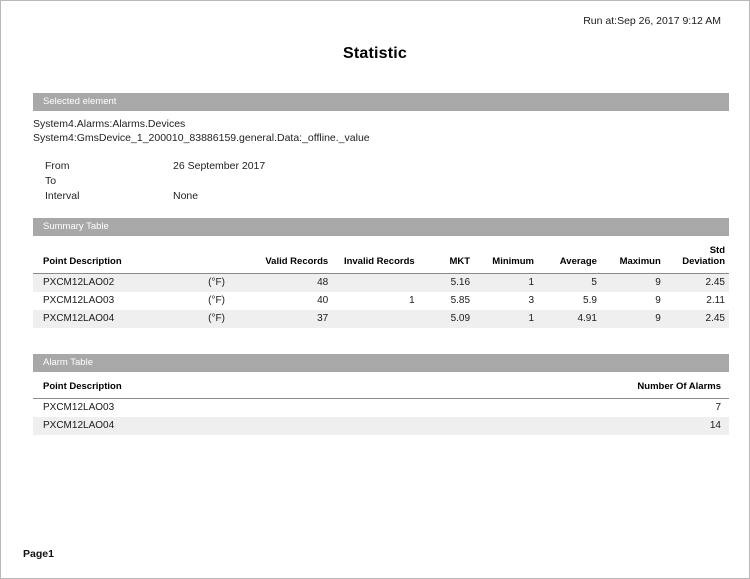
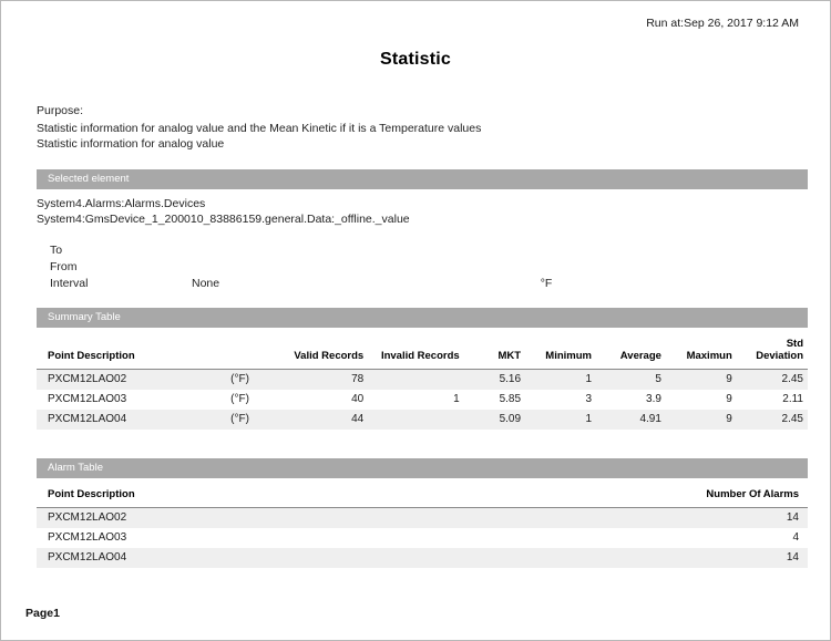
  Run at:Sep 26, 2017 9:12 AM
  Statistic
+ Purpose:
+ Statistic information for analog value and the Mean Kinetic if it is a Temperature values
+ Statistic information for analog value
  Selected element
  System4.Alarms:Alarms.Devices
  System4:GmsDevice_1_200010_83886159.general.Data:_offline._value
- From
+ To
- 26 September 2017
- To
+ From
  Interval
  None
+ °F
  Summary Table
  Point Description		Valid Records	Invalid Records	MKT	Minimum	Average	Maximun	Std Deviation
- PXCM12LAO02	(°F)	48		5.16	1	5	9	2.45
+ PXCM12LAO02	(°F)	78		5.16	1	5	9	2.45
- PXCM12LAO03	(°F)	40	1	5.85	3	5.9	9	2.11
+ PXCM12LAO03	(°F)	40	1	5.85	3	3.9	9	2.11
- PXCM12LAO04	(°F)	37		5.09	1	4.91	9	2.45
+ PXCM12LAO04	(°F)	44		5.09	1	4.91	9	2.45
  Alarm Table
  Point Description	Number Of Alarms
+ PXCM12LAO02	14
- PXCM12LAO03	7
+ PXCM12LAO03	4
  PXCM12LAO04	14
  Page1
